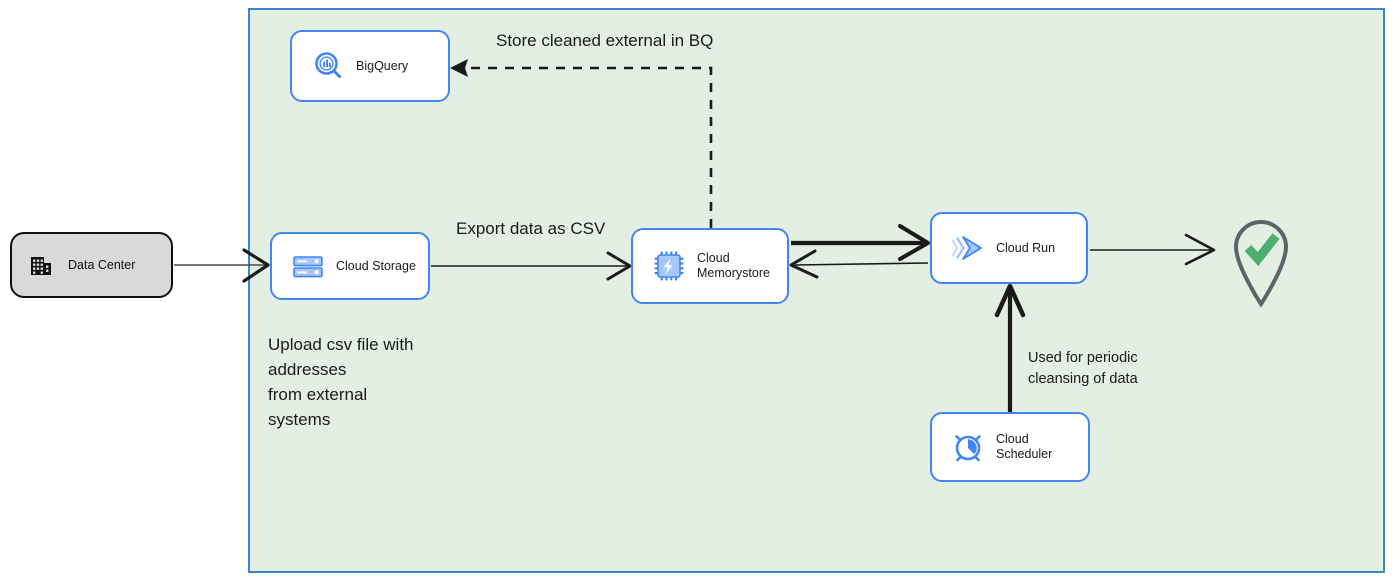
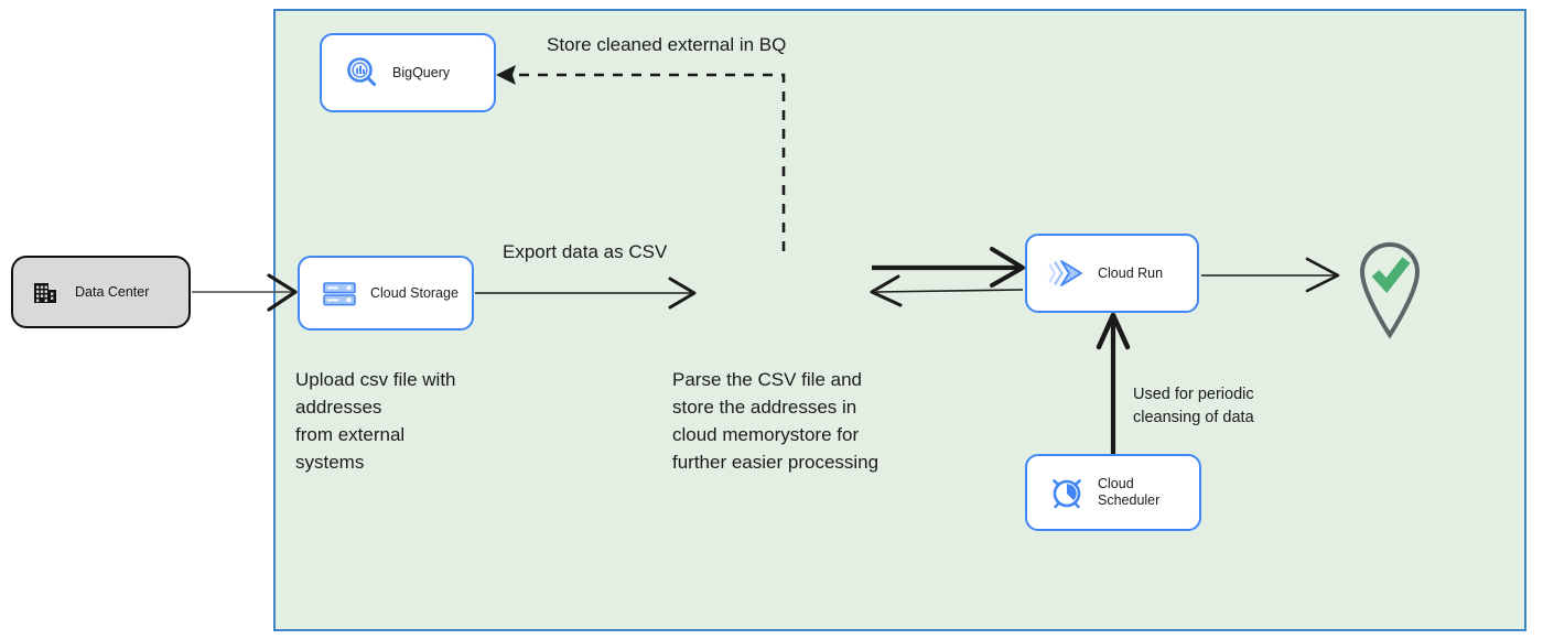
  Data Center
  BigQuery
  Cloud Storage
- Cloud
- Memorystore
  Cloud Run
  Cloud Scheduler
  Store cleaned external in BQ
  Export data as CSV
  Upload csv file with
  addresses
  from external
  systems
+ Parse the CSV file and
+ store the addresses in
+ cloud memorystore for
+ further easier processing
  Used for periodic
  cleansing of data
